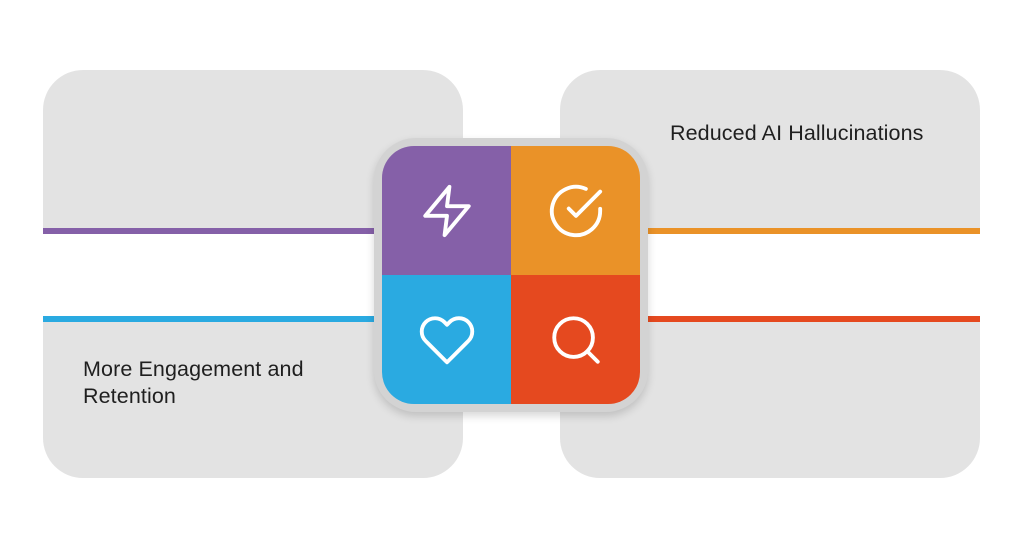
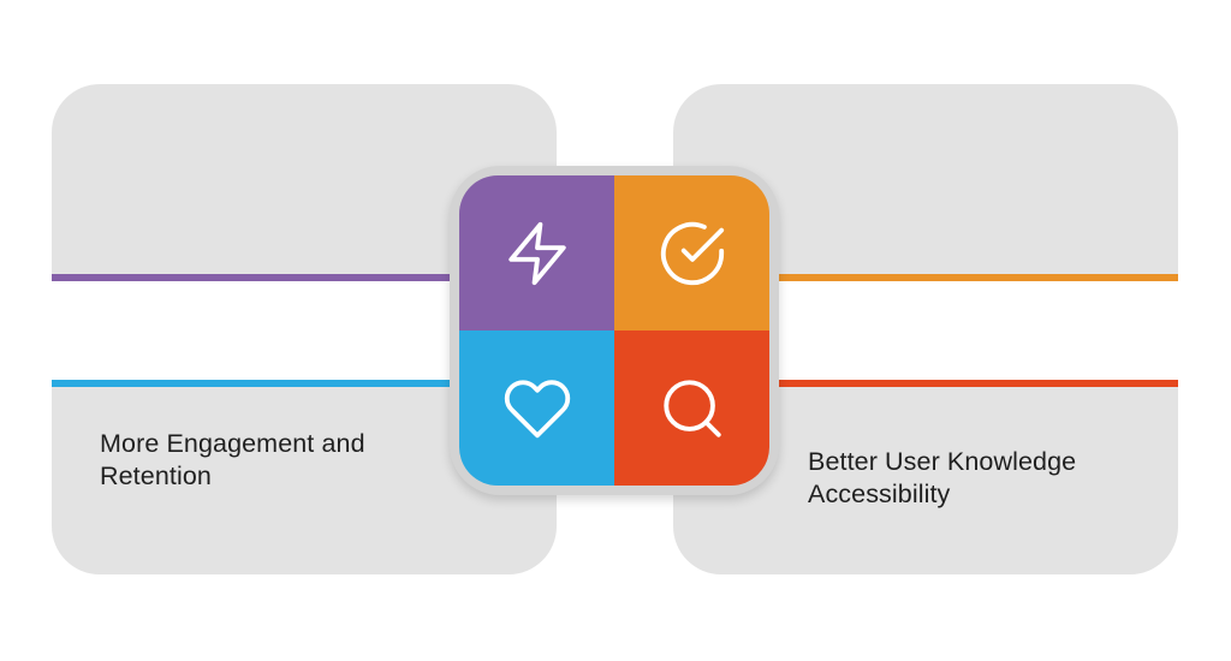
- Reduced AI Hallucinations
  More Engagement and
  Retention
+ Better User Knowledge
+ Accessibility
